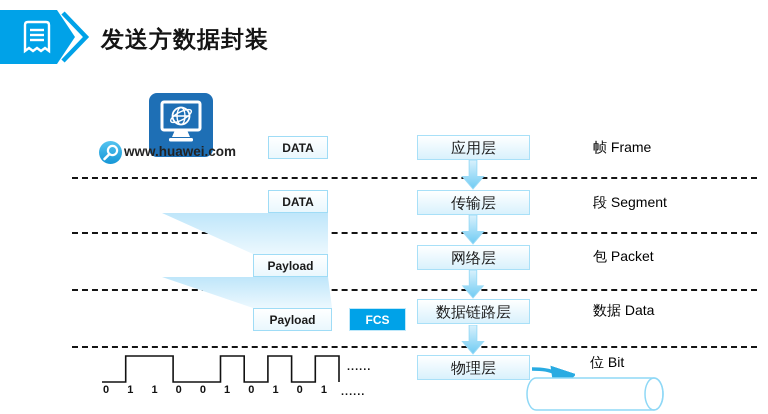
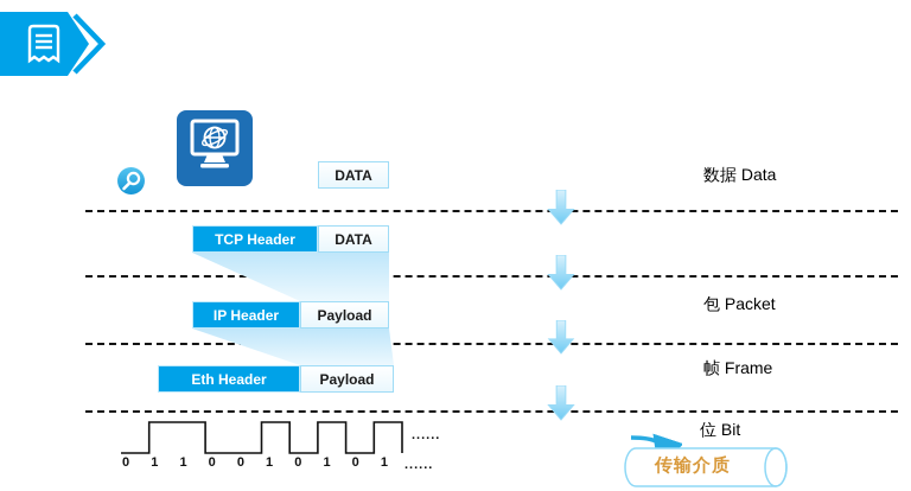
- 发送方数据封装
- www.huawei.com
  DATA
+ TCP Header
  DATA
+ IP Header
  Payload
+ Eth Header
  Payload
- FCS
- 应用层
- 传输层
- 网络层
- 数据链路层
- 物理层
- 帧 Frame
+ 数据 Data
- 段 Segment
  包 Packet
- 数据 Data
+ 帧 Frame
  位 Bit
  ......
  0
  1
  1
  0
  0
  1
  0
  1
  0
  1
  ......
+ 传输介质
